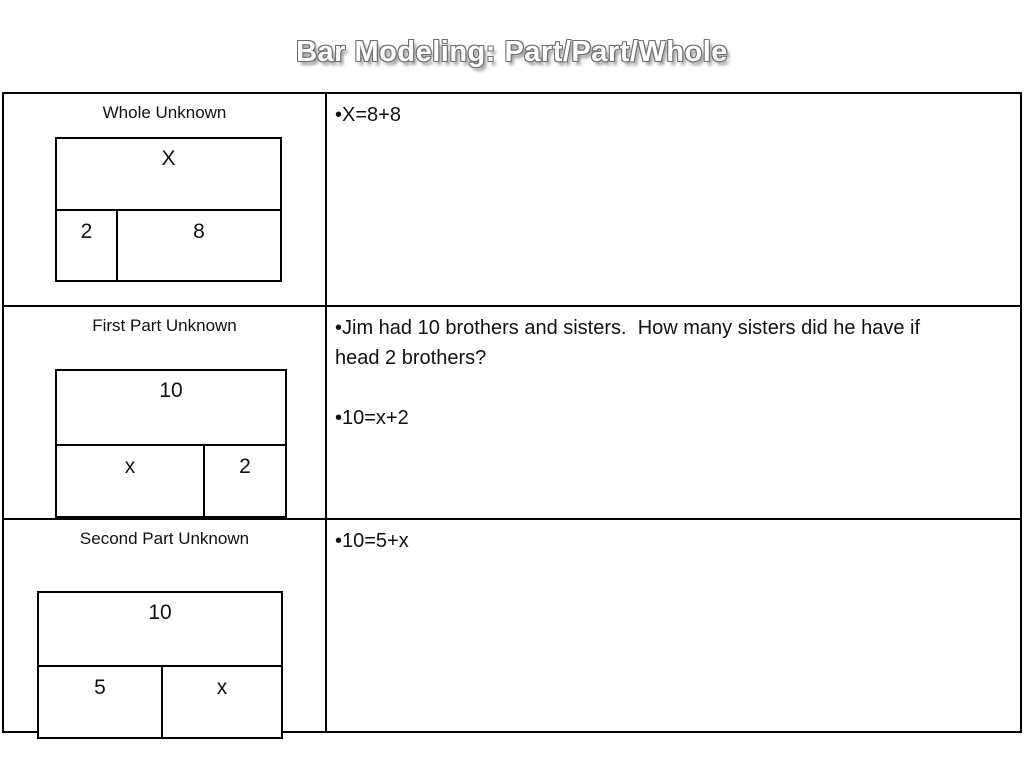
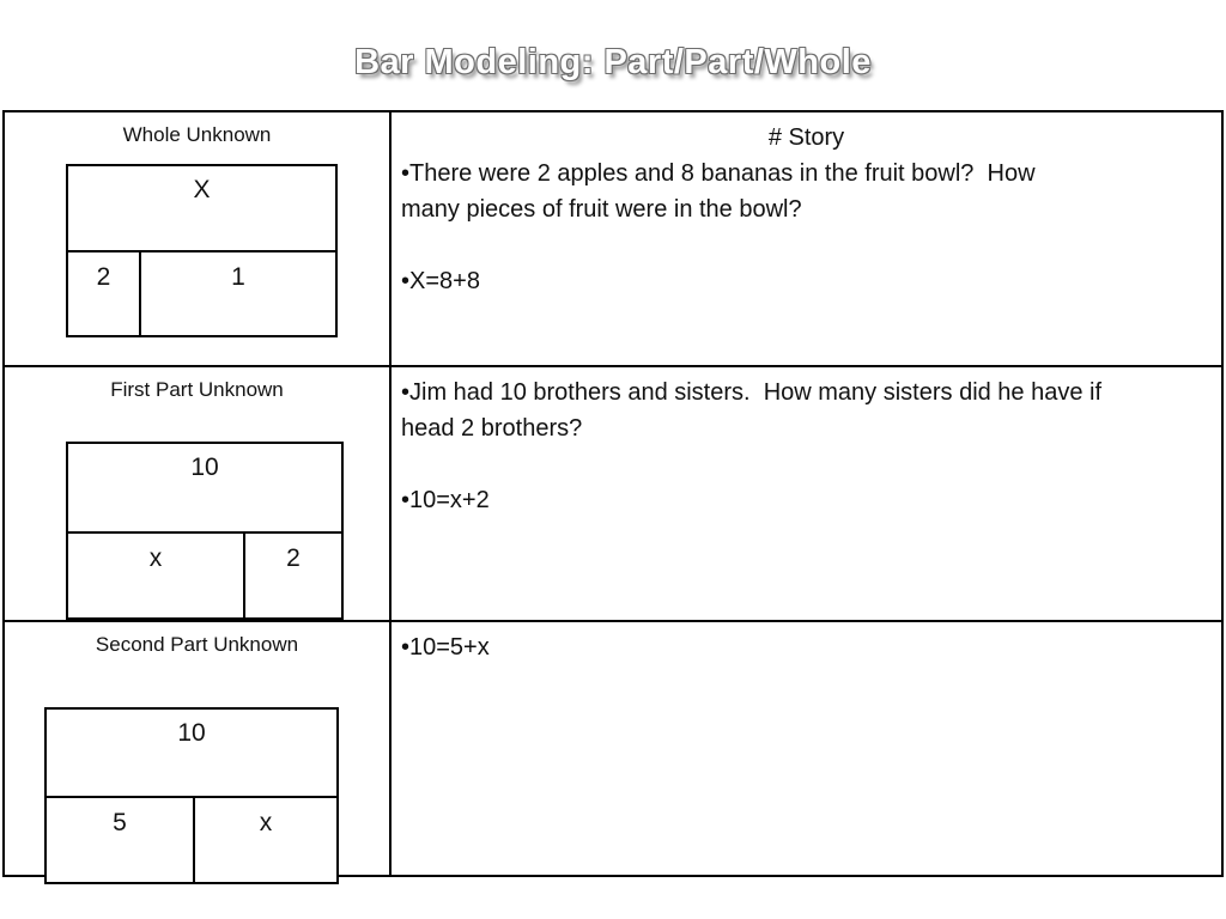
  Bar Modeling: Part/Part/Whole
  Whole Unknown
  X
  2
- 8
+ 1
+ # Story
+ •There were 2 apples and 8 bananas in the fruit bowl? How
+ many pieces of fruit were in the bowl?
  •X=8+8
  First Part Unknown
  10
  x
  2
  •Jim had 10 brothers and sisters. How many sisters did he have if
  head 2 brothers?
  •10=x+2
  Second Part Unknown
  10
  5
  x
  •10=5+x
